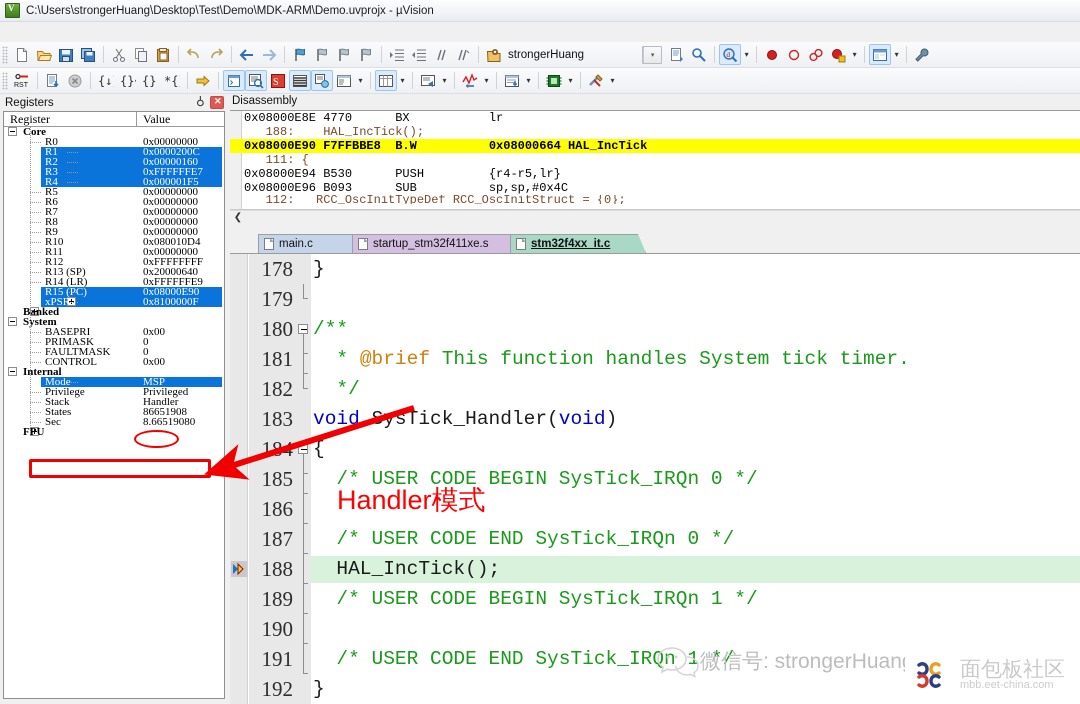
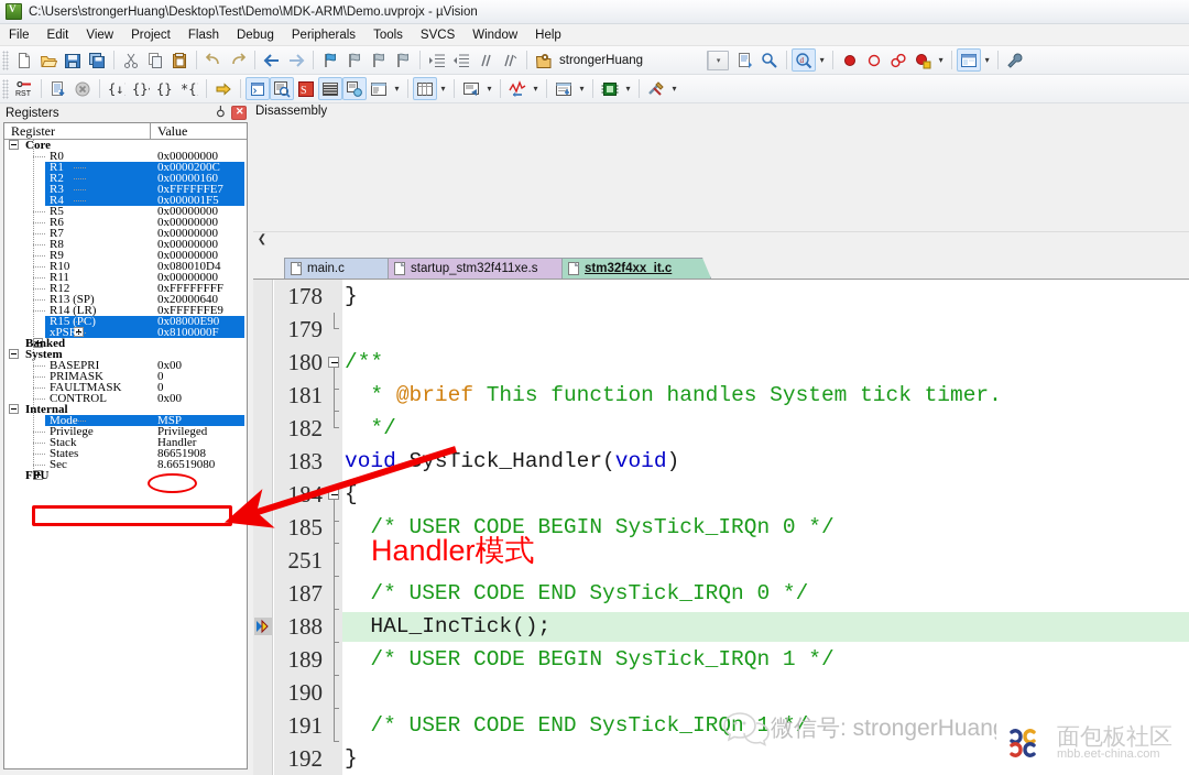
  C:\Users\strongerHuang\Desktop\Test\Demo\MDK-ARM\Demo.uvprojx - µVision
+ File
+ Edit
+ View
+ Project
+ Flash
+ Debug
+ Peripherals
+ Tools
+ SVCS
+ Window
+ Help
  strongerHuang
  d
  S
  Registers
  Register
  Value
  Core
  R0
  0x00000000
  R1
  0x0000200C
  R2
  0x00000160
  R3
  0xFFFFFFE7
  R4
  0x000001F5
  R5
  0x00000000
  R6
  0x00000000
  R7
  0x00000000
  R8
  0x00000000
  R9
  0x00000000
  R10
  0x080010D4
  R11
  0x00000000
  R12
  0xFFFFFFFF
  R13 (SP)
  0x20000640
  R14 (LR)
  0xFFFFFFE9
  R15 (PC)
  0x08000E90
  xPSR
  0x8100000F
  Banked
  System
  BASEPRI
  0x00
  PRIMASK
  0
  FAULTMASK
  0
  CONTROL
  0x00
  Iternal
  Mode
  MSP
  Privilege
  Privileged
  Stack
  Handler
  States
  86651908
  Sec
  8.66519080
  FPU
  Disassembly
- 0x08000E8E 4770 BX lr
- 188: HAL_IncTick();
- 0x08000E90 F7FFBBE8 B.W 0x08000664 HAL_IncTick
- 111: {
- 0x08000E94 B530 PUSH {r4-r5,lr}
- 0x08000E96 B093 SUB sp,sp,#0x4C
- 112: RCC_OscInitTypeDef RCC_OscInitStruct = {0};
  ❮
  main.c
  startup_stm32f411xe.s
  stm32f4xx_it.c
  178
  }
  179
  180
  /**
  181
  * @brief This function handles System tick timer.
  182
  */
  183
  void sTick_Handler(void)
  {
  185
  /* USER CODE BEGIN SysTick_IRQn 0 */
- 186
+ 251
  187
  /* USER CODE END SysTick_IRQn 0 */
  188
  HAL_IncTick();
  189
  /* USER CODE BEGIN SysTick_IRQn 1 */
  190
  191
  /* USER CODE END SysTick_IRn */
  192
  }
  Handler模式
  微信号: strongerHuan
  面包板社区
  mbb.eet-china.com
